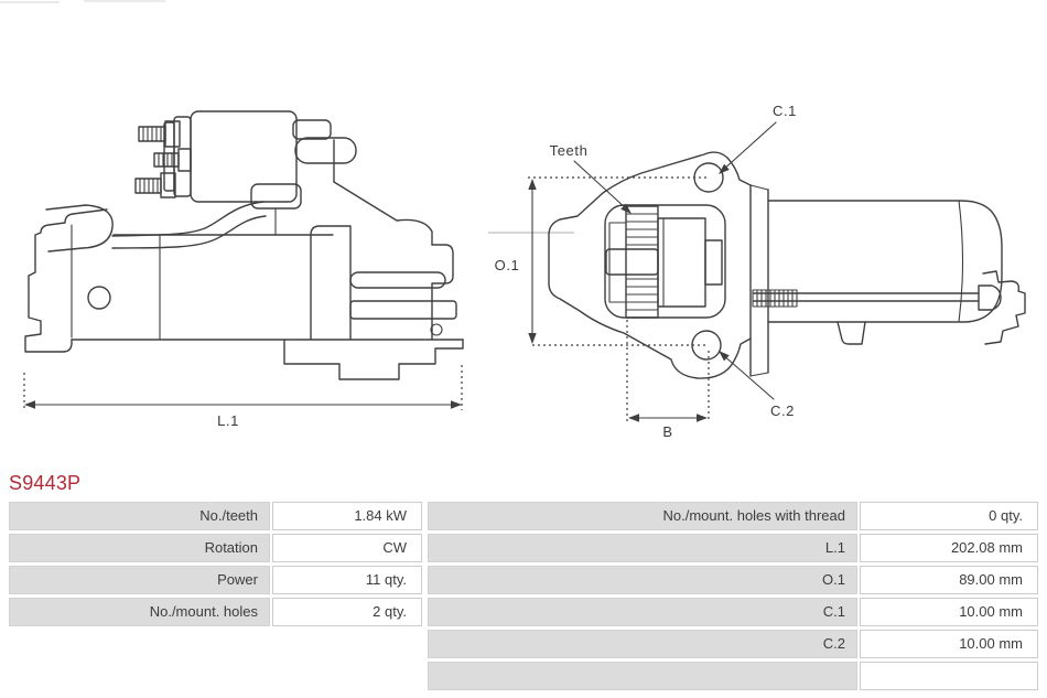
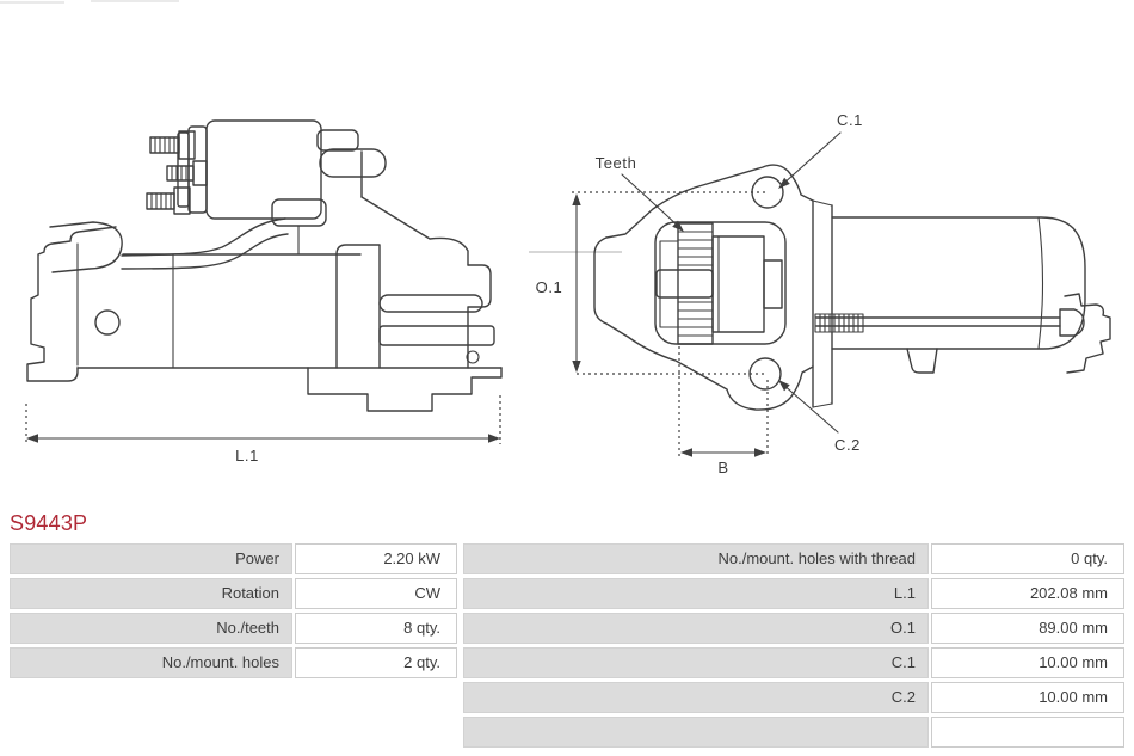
  L.1
  O.1
  B
  Teeth
  C.1
  C.2
  S9443P
- No./teeth
+ Power
- 1.84 kW
+ 2.20 kW
  Rotation
  CW
- Power
+ No./teeth
- 11 qty.
+ 8 qty.
  No./mount. holes
  2 qty.
  No./mount. holes with thread
  0 qty.
  L.1
  202.08 mm
  O.1
  89.00 mm
  C.1
  10.00 mm
  C.2
  10.00 mm
